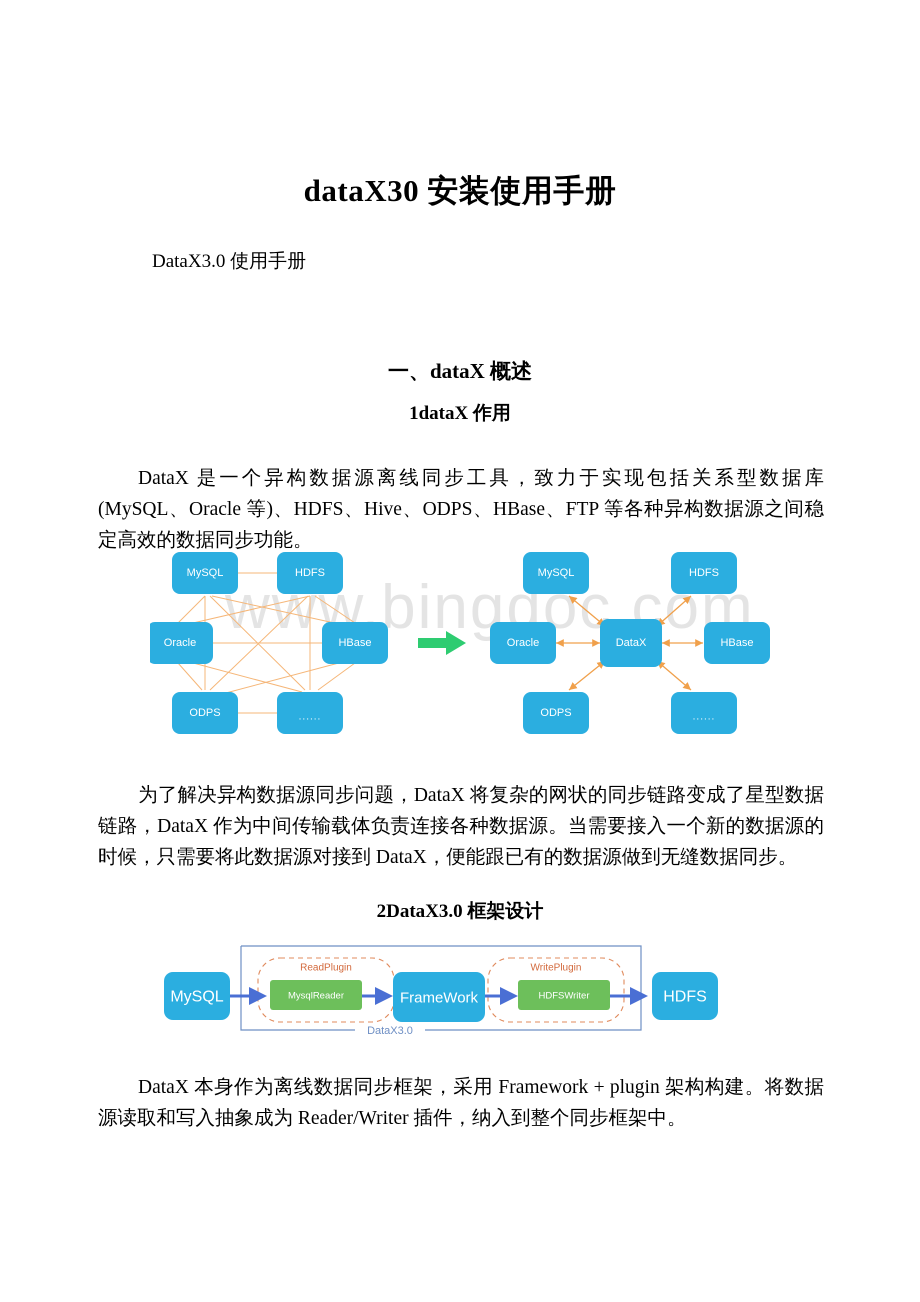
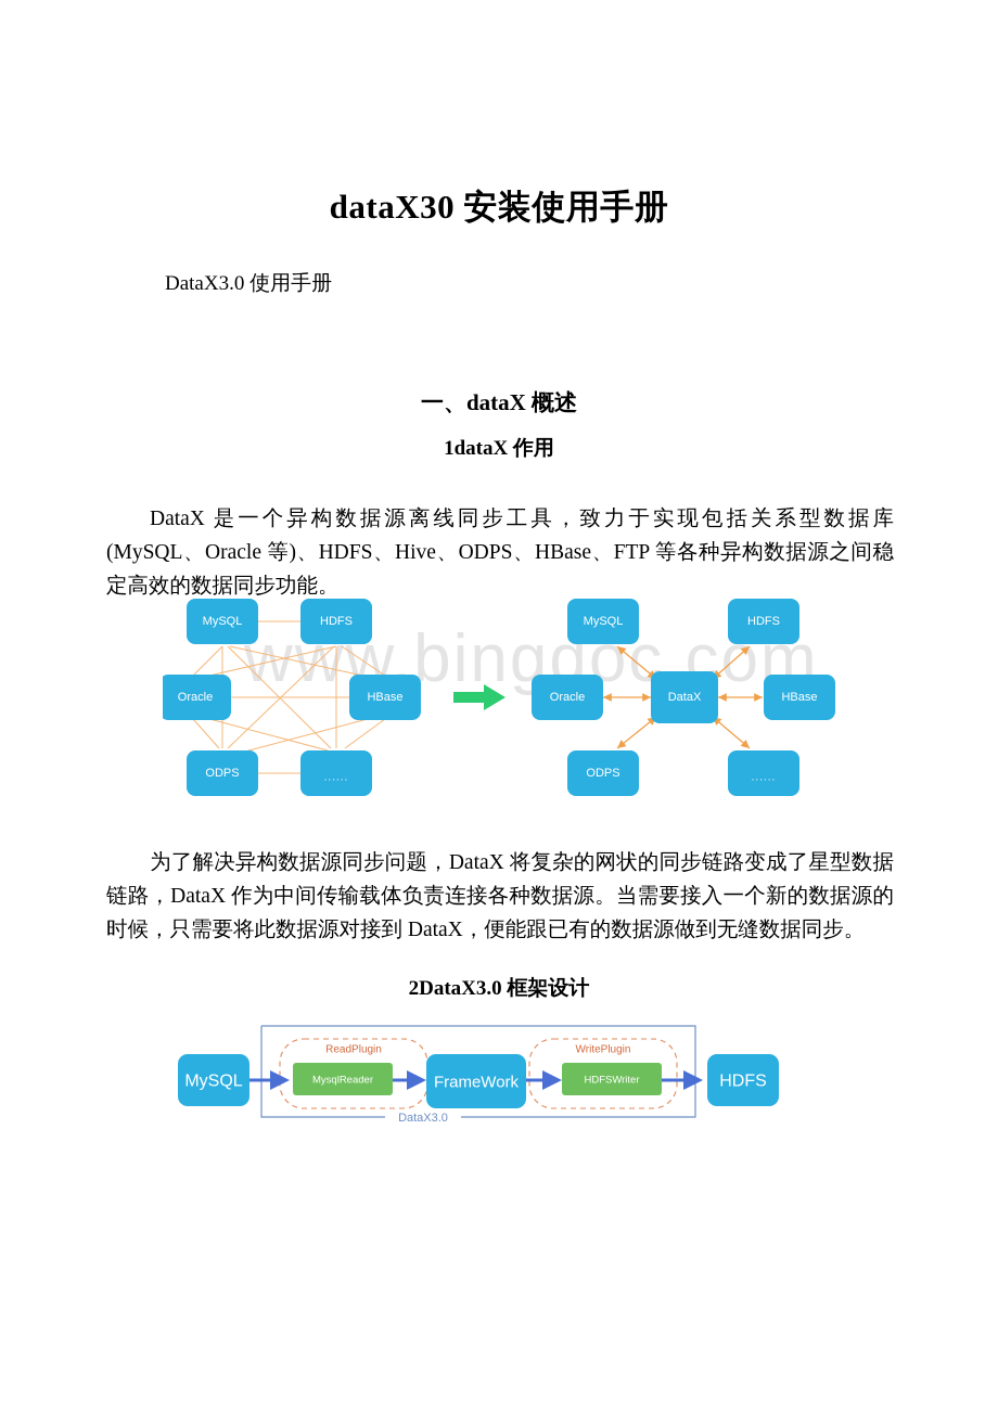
  dataX30 安装使用手册
  DataX3.0 使用手册
  一、dataX 概述
  1dataX 作用
  DataX 是一个异构数据源离线同步工具，致力于实现包括关系型数据库(MySQL、Oracle 等)、HDFS、Hive、ODPS、HBase、FTP 等各种异构数据源之间稳定高效的数据同步功能。
  www.bingdoc.com
  MySQL
  HDFS
  Oracle
  HBase
  ODPS
  ......
  MySQL
  HDFS
  Oracle
  DataX
  HBase
  ODPS
  ......
  为了解决异构数据源同步问题，DataX 将复杂的网状的同步链路变成了星型数据链路，DataX 作为中间传输载体负责连接各种数据源。当需要接入一个新的数据源的时候，只需要将此数据源对接到 DataX，便能跟已有的数据源做到无缝数据同步。
  2DataX3.0 框架设计
  DataX3.0
  ReadPlugin
  WritePlugin
  MySQL
  MysqlReader
  FrameWork
  HDFSWriter
  HDFS
- DataX 本身作为离线数据同步框架，采用 Framework + plugin 架构构建。将数据源读取和写入抽象成为 Reader/Writer 插件，纳入到整个同步框架中。
